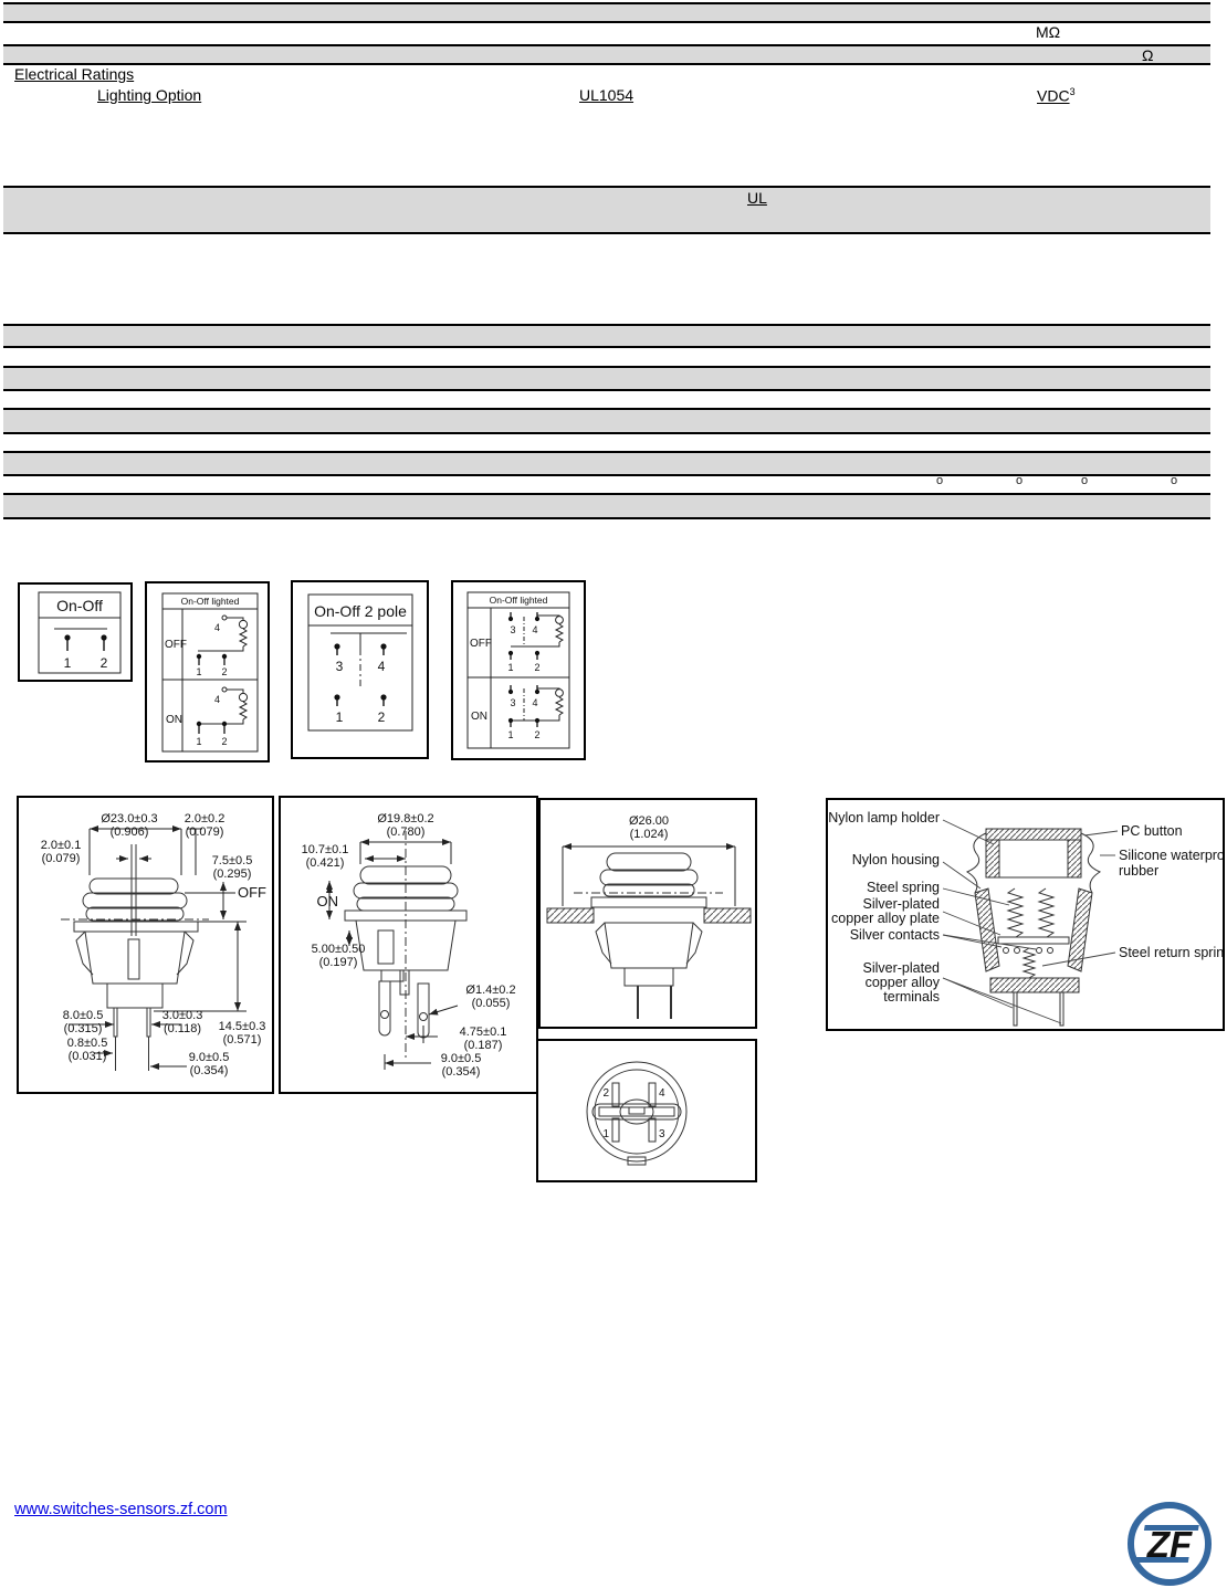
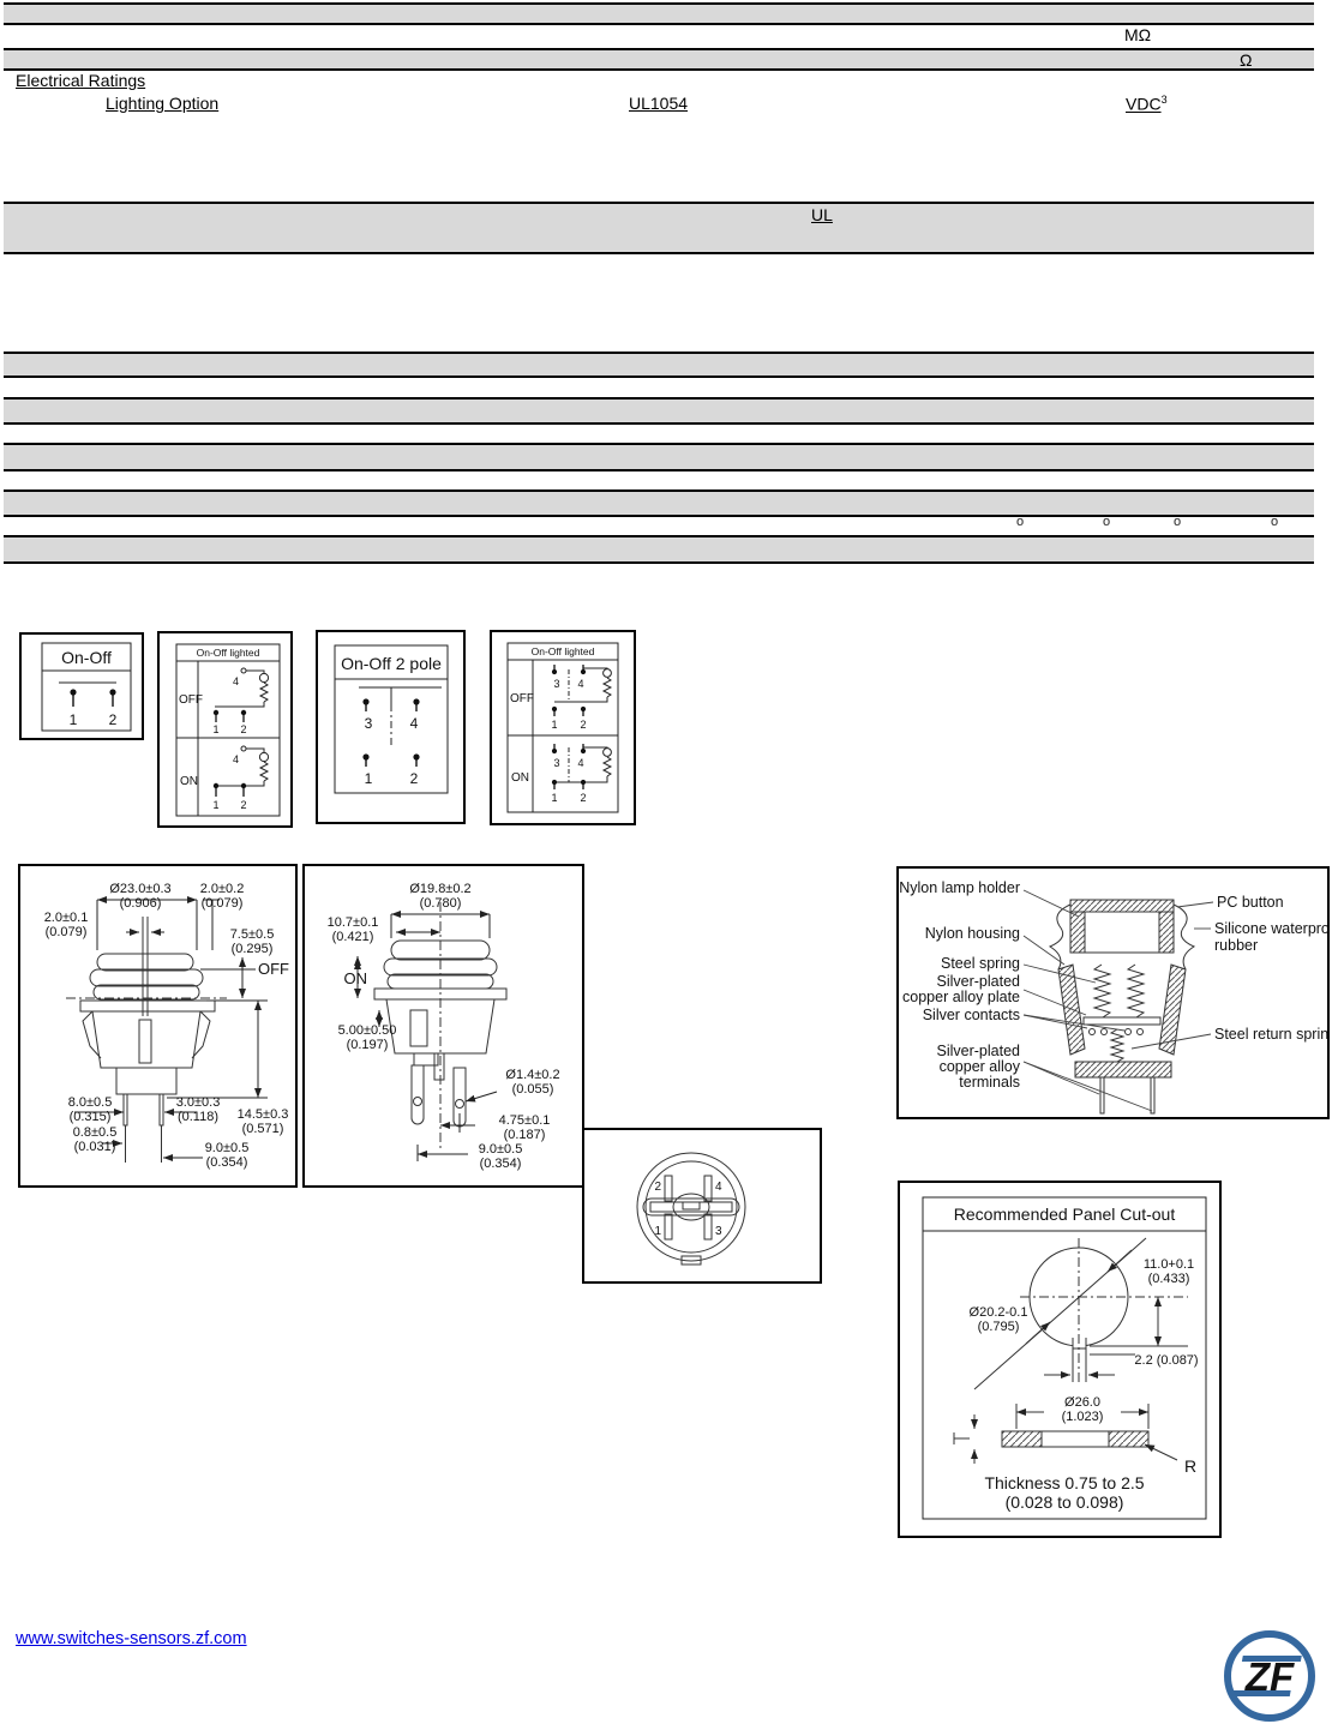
  MΩ
  Ω
  Electrical Ratings
  Lighting Option
  UL1054
  VDC3
  UL
  o
  o
  o
  o
  On-Off
  1
  2
  On-Off lighted
  OFF
  ON
  4
  1
  2
  4
  1
  2
  On-Off 2 pole
  3
  4
  1
  2
  On-Off lighted
  OFF
  ON
  3
  4
  1
  2
  3
  4
  1
  2
  Ø23.0±0.3
  (0.906)
  2.0±0.2
  (0.079)
  2.0±0.1
  (0.079)
  7.5±0.5
  (0.295)
  OFF
  8.0±0.5
  (0.315)
  3.0±0.3
  (0.118)
  14.5±0.3
  (0.571)
  0.8±0.5
  (0.031)
  9.0±0.5
  (0.354)
  Ø19.8±0.2
  (0.780)
  10.7±0.1
  (0.421)
  ON
  5.00±0.50
  (0.197)
  Ø1.4±0.2
  (0.055)
  4.75±0.1
  (0.187)
  9.0±0.5
  (0.354)
- Ø26.00
- (1.024)
  2
  4
  1
  3
  Nylon lamp holder
  Nylon housing
  Steel spring
  Silver-plated
  copper alloy plate
  Silver contacts
  Silver-plated
  copper alloy
  terminals
  PC button
  Silicone waterpro
  rubber
  Steel return sprin
+ Recommended Panel Cut-out
+ 11.0+0.1
+ (0.433)
+ Ø20.2-0.1
+ (0.795)
+ 2.2 (0.087)
+ Ø26.0
+ (1.023)
+ R
+ Thickness 0.75 to 2.5
+ (0.028 to 0.098)
  www.switches-sensors.zf.com
  ZF
